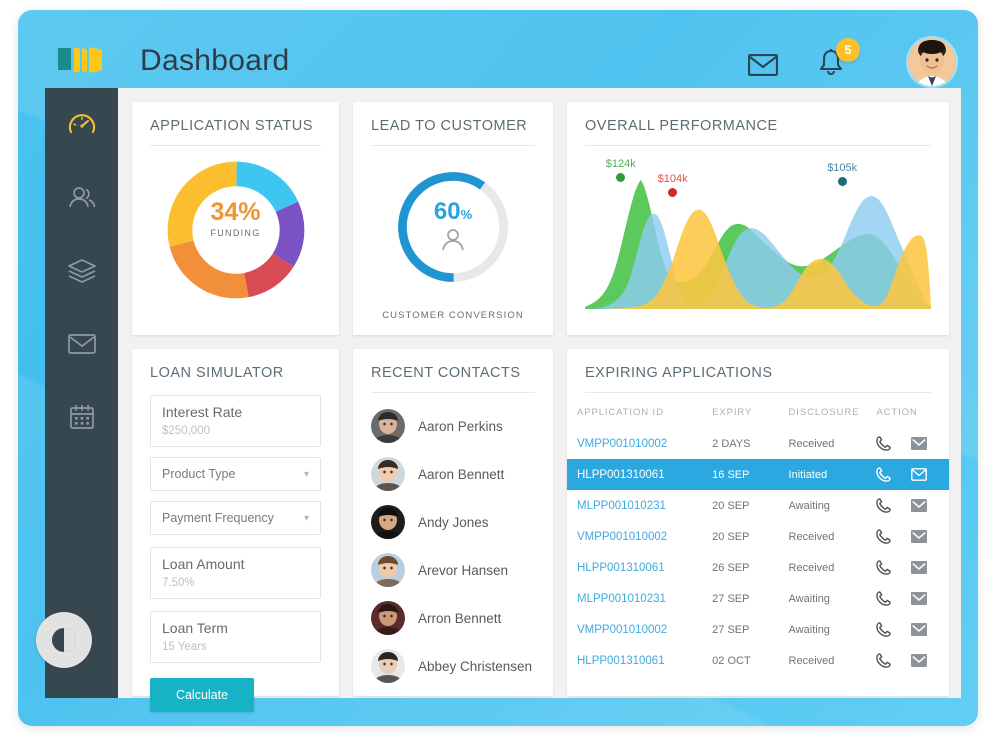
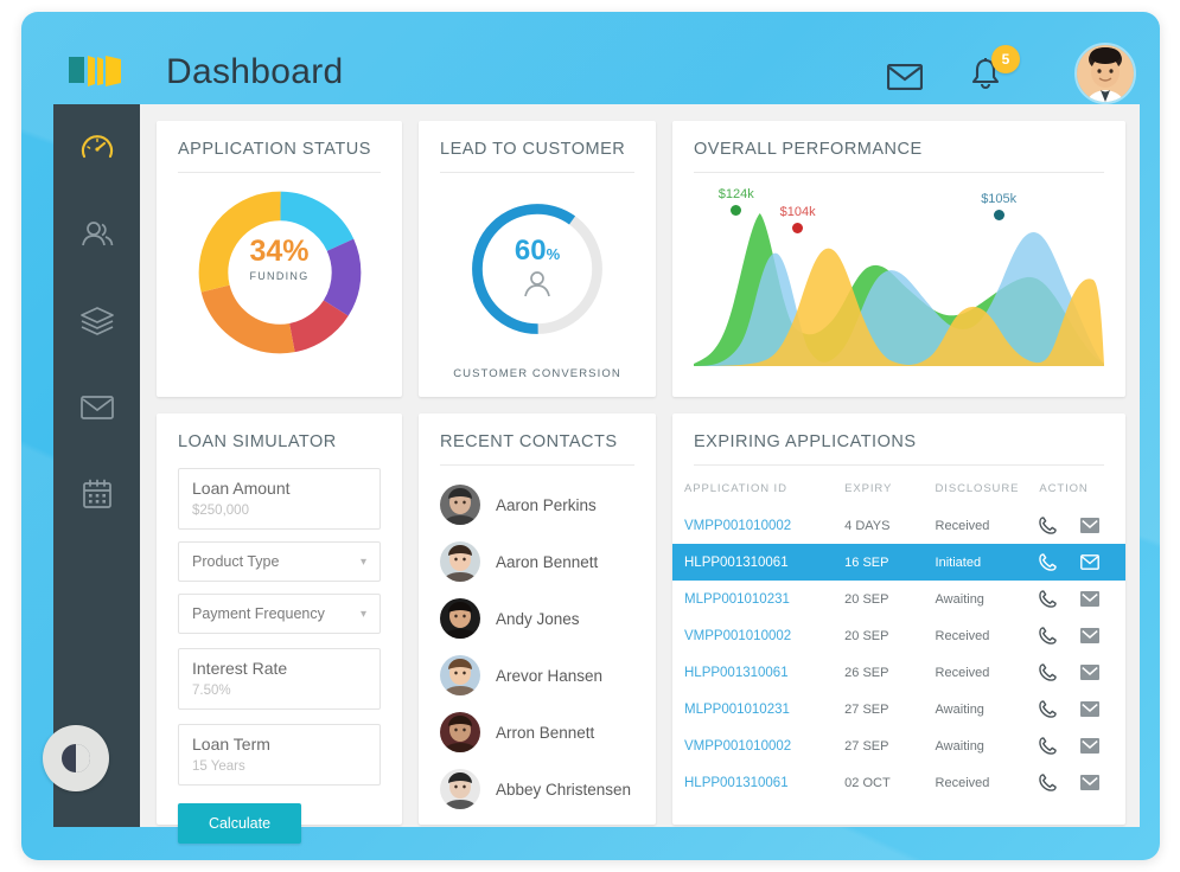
  Dashboard
  5
  APPLICATION STATUS
  34%
  FUNDING
  LEAD TO CUSTOMER
  60%
  CUSTOMER CONVERSION
  OVERALL PERFORMANCE
  $124k
  $104k
  $105k
  LOAN SIMULATOR
- Interest Rate
+ Loan Amount
  $250,000
  Product Type
  ▾
  Payment Frequency
  ▾
- Loan Amount
+ Interest Rate
  7.50%
  Loan Term
  15 Years
  Calculate
  RECENT CONTACTS
  Aaron Perkins
  Aaron Bennett
  Andy Jones
  Arevor Hansen
  Arron Bennett
  Abbey Christensen
  EXPIRING APPLICATIONS
  APPLICATION ID	EXPIRY	DISCLOSURE	ACTION
- VMPP001010002	2 DAYS	Received
+ VMPP001010002	4 DAYS	Received
  HLPP001310061	16 SEP	Initiated
  MLPP001010231	20 SEP	Awaiting
  VMPP001010002	20 SEP	Received
  HLPP001310061	26 SEP	Received
  MLPP001010231	27 SEP	Awaiting
  VMPP001010002	27 SEP	Awaiting
  HLPP001310061	02 OCT	Received
